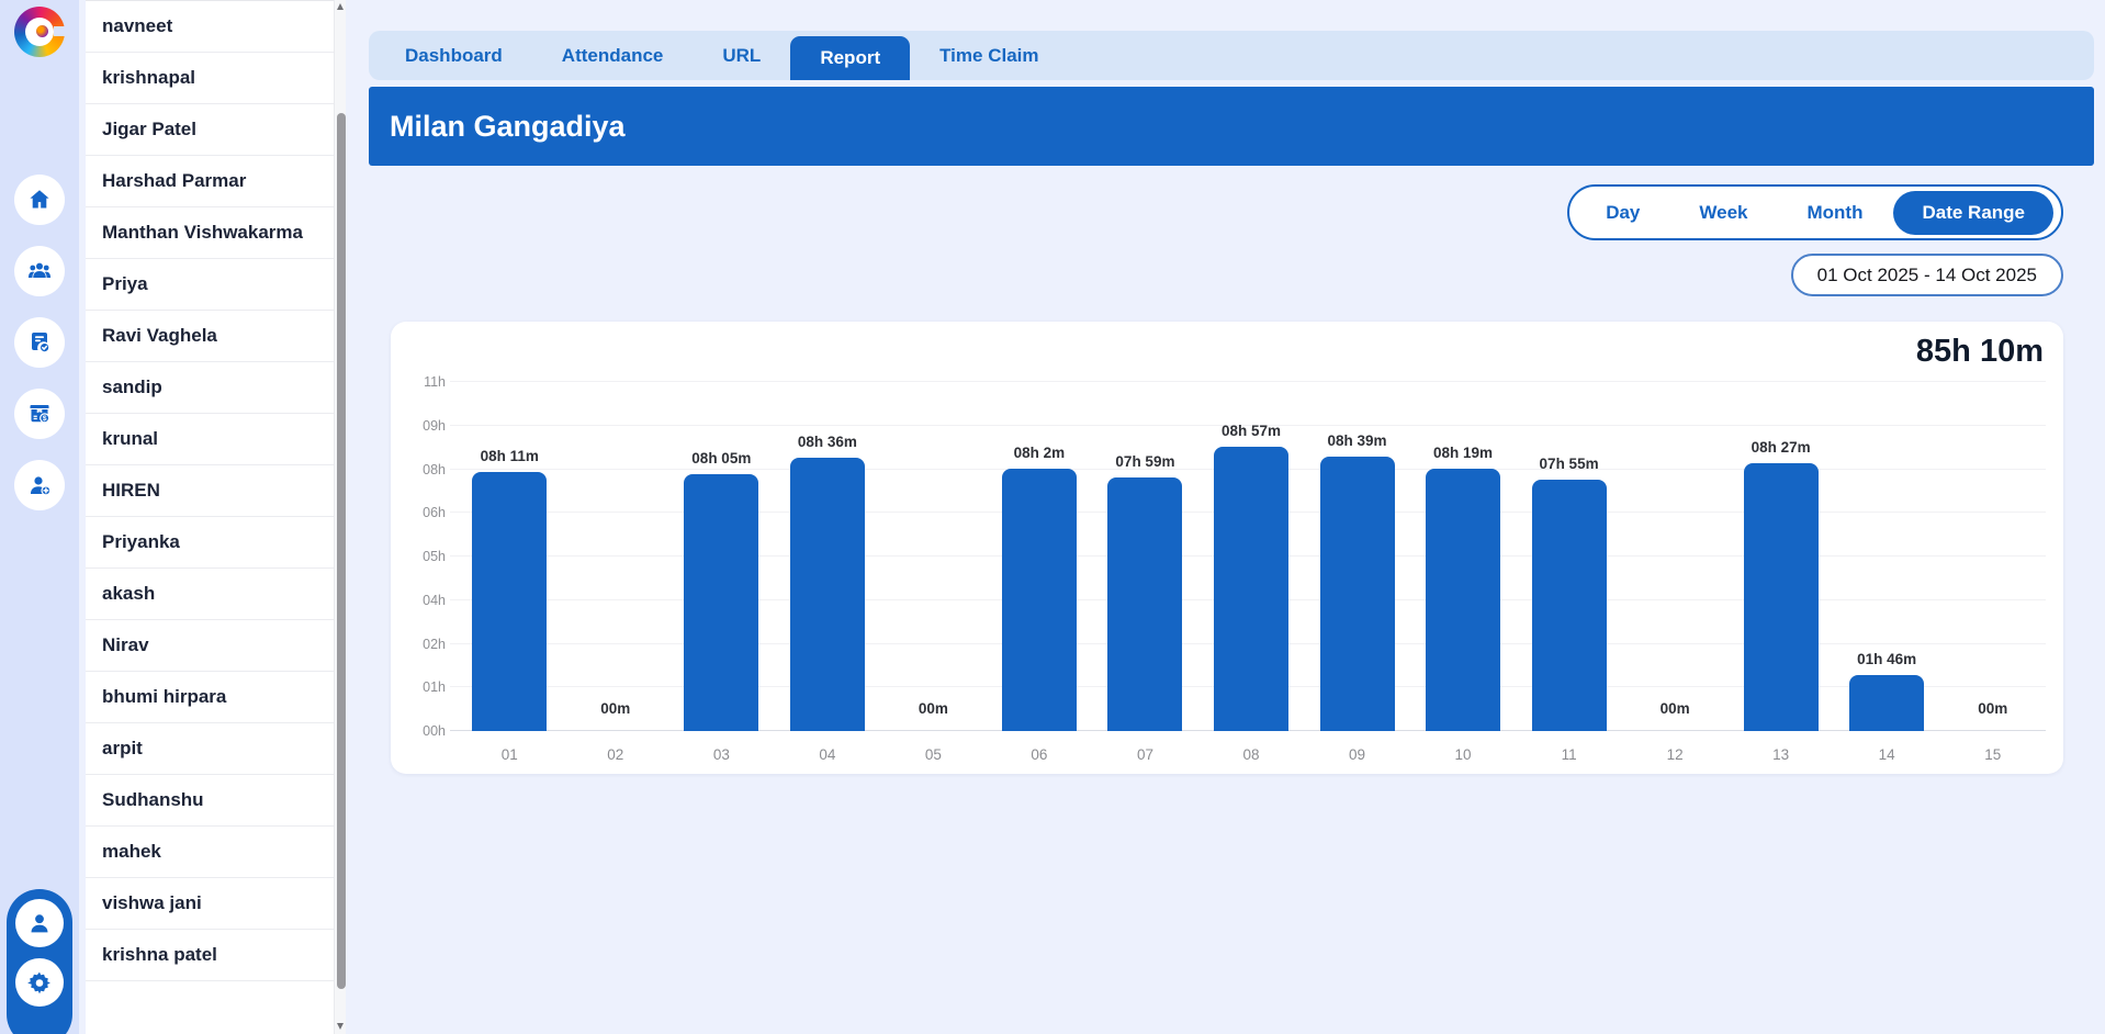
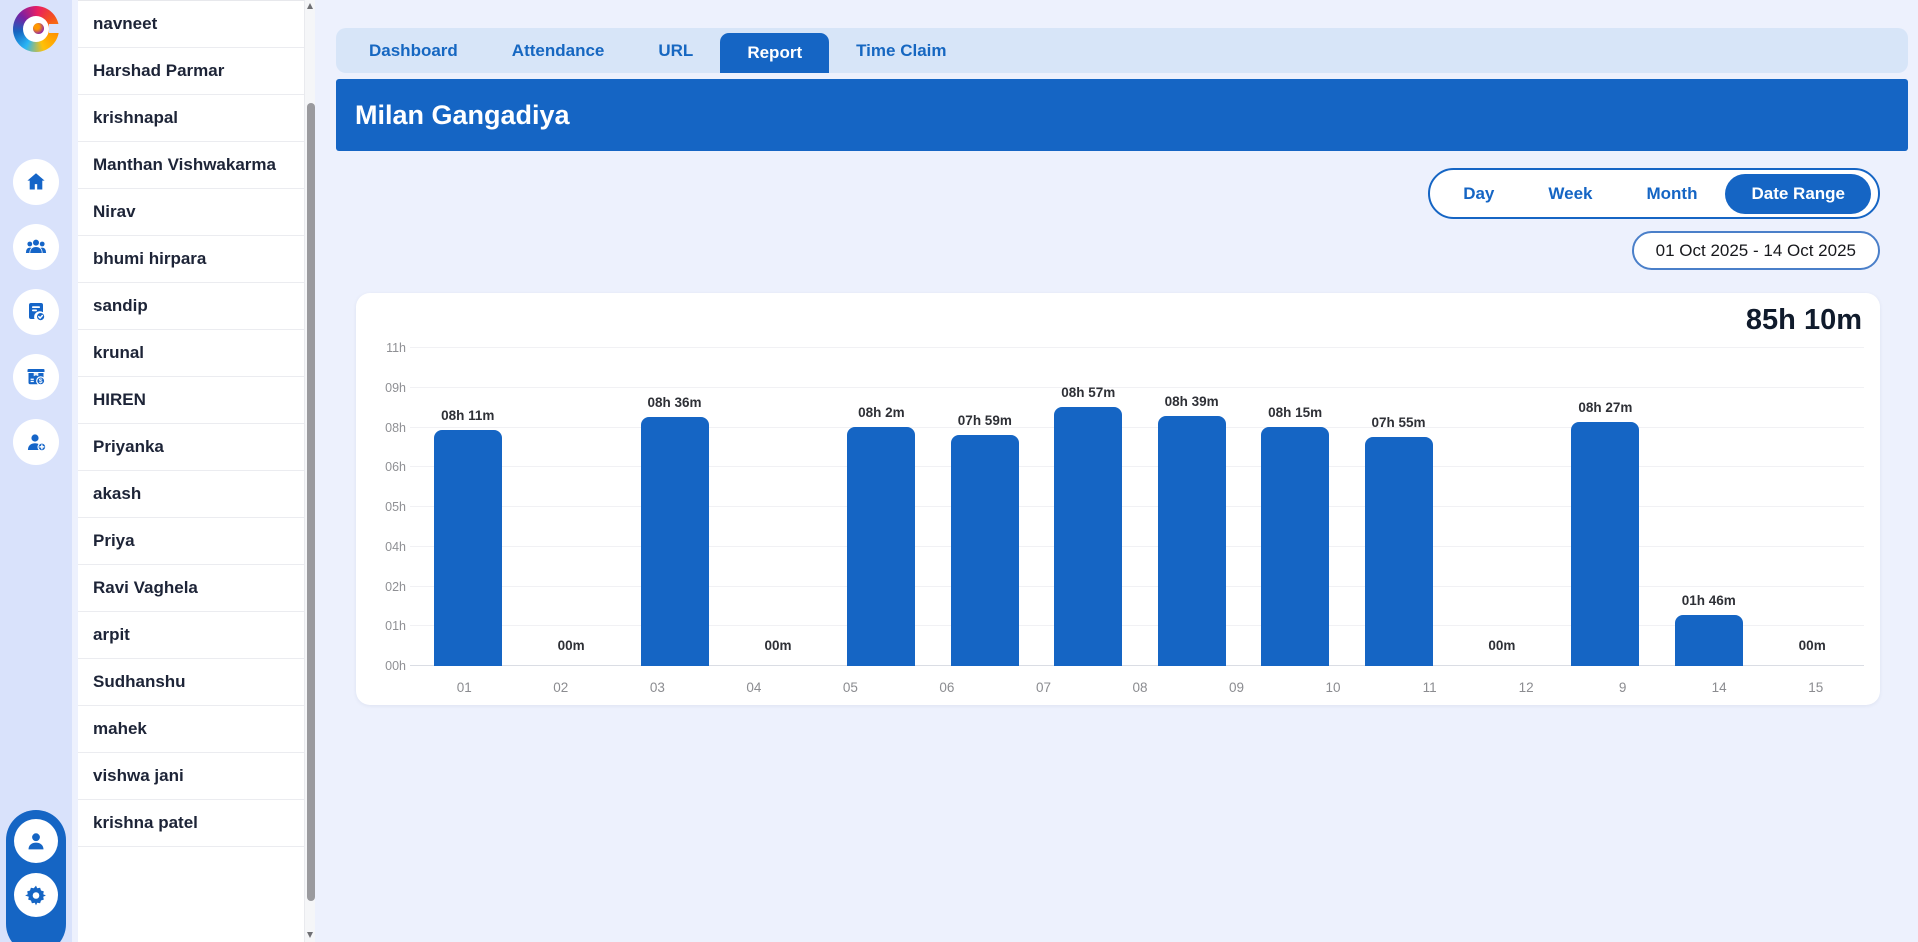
  navneet
- krishnapal
+ Harshad Parmar
- Jigar Patel
- Harshad Parmar
+ krishnapal
  Manthan Vishwakarma
- Priya
+ Nirav
- Ravi Vaghela
+ bhumi hirpara
  sandip
  krunal
  HIREN
  Priyanka
  akash
- Nirav
+ Priya
- bhumi hirpara
+ Ravi Vaghela
  arpit
  Sudhanshu
  mahek
  vishwa jani
  krishna patel
  Dashboard
  Attendance
  URL
  Report
  Time Claim
  Milan Gangadiya
  Day
  Week
  Month
  Date Range
  01 Oct 2025 - 14 Oct 2025
  85h 10m
  00h
  01h
  02h
  04h
  05h
  06h
  08h
  09h
  11h
  08h 11m
  00m
- 08h 05m
  08h 36m
  00m
  08h 2m
  07h 59m
  08h 57m
  08h 39m
- 08h 19m
+ 08h 15m
  07h 55m
  00m
  08h 27m
  01h 46m
  00m
  01
  02
  03
  04
  05
  06
  07
  08
  09
  10
  11
  12
- 13
+ 9
  14
  15
